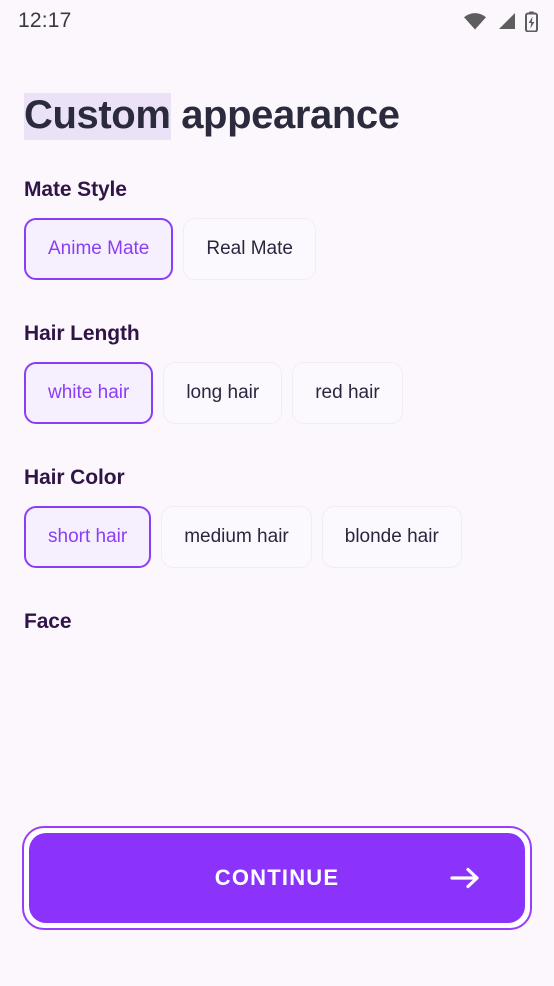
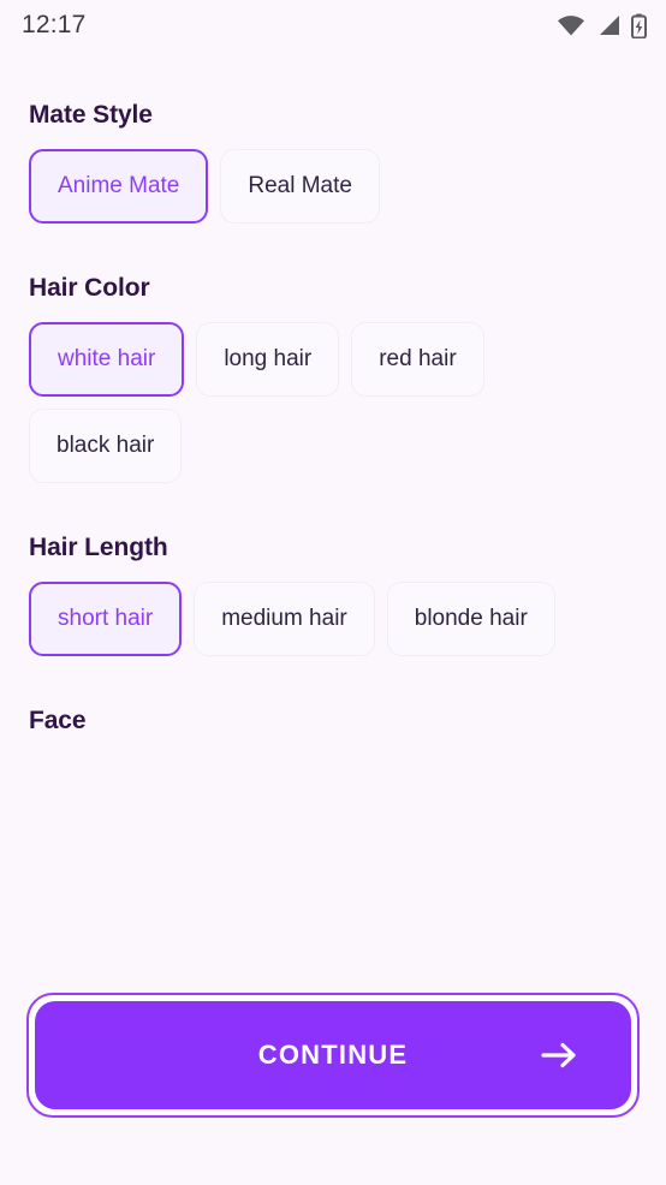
  12:17
- Custom appearance
  Mate Style
  Anime Mate
  Real Mate
- Hair Length
+ Hair Color
  white hair
  long hair
  red hair
+ black hair
- Hair Color
+ Hair Length
  short hair
  medium hair
  blonde hair
  Face
  CONTINUE
